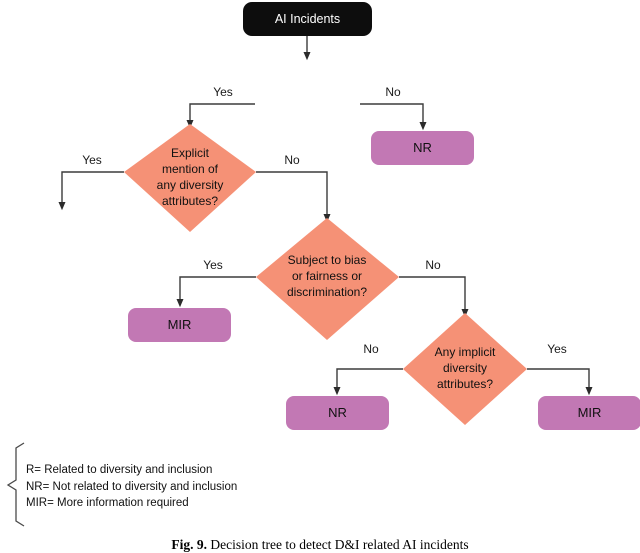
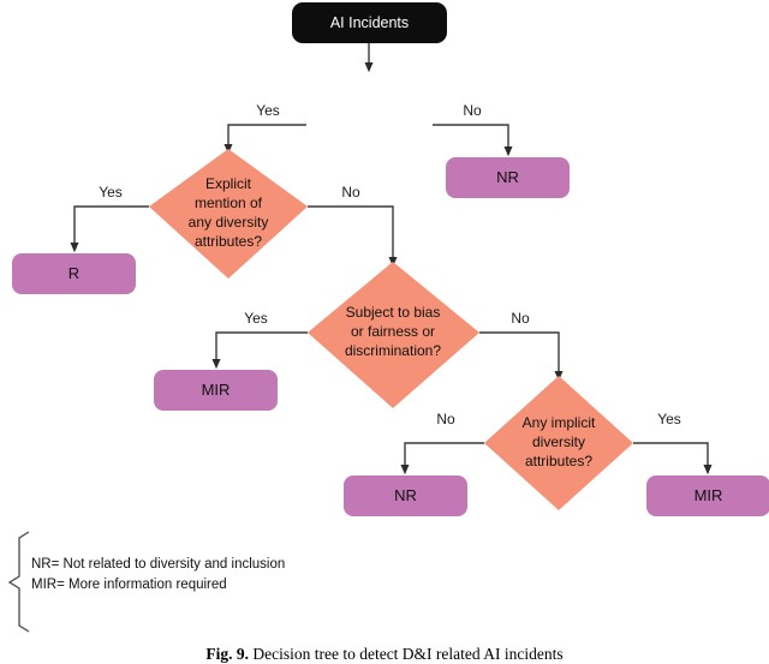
  AI Incidents
  Explicit
  mention of
  any diversity
  attributes?
  Subject to bias
  or fairness or
  discrimination?
  Any implicit
  diversity
  attributes?
  NR
+ R
  MIR
  NR
  MIR
  Yes
  No
  Yes
  No
  Yes
  No
  No
  Yes
- R= Related to diversity and inclusion
  NR= Not related to diversity and inclusion
  MIR= More information required
  Fig. 9. Decision tree to detect D&I related AI incidents
